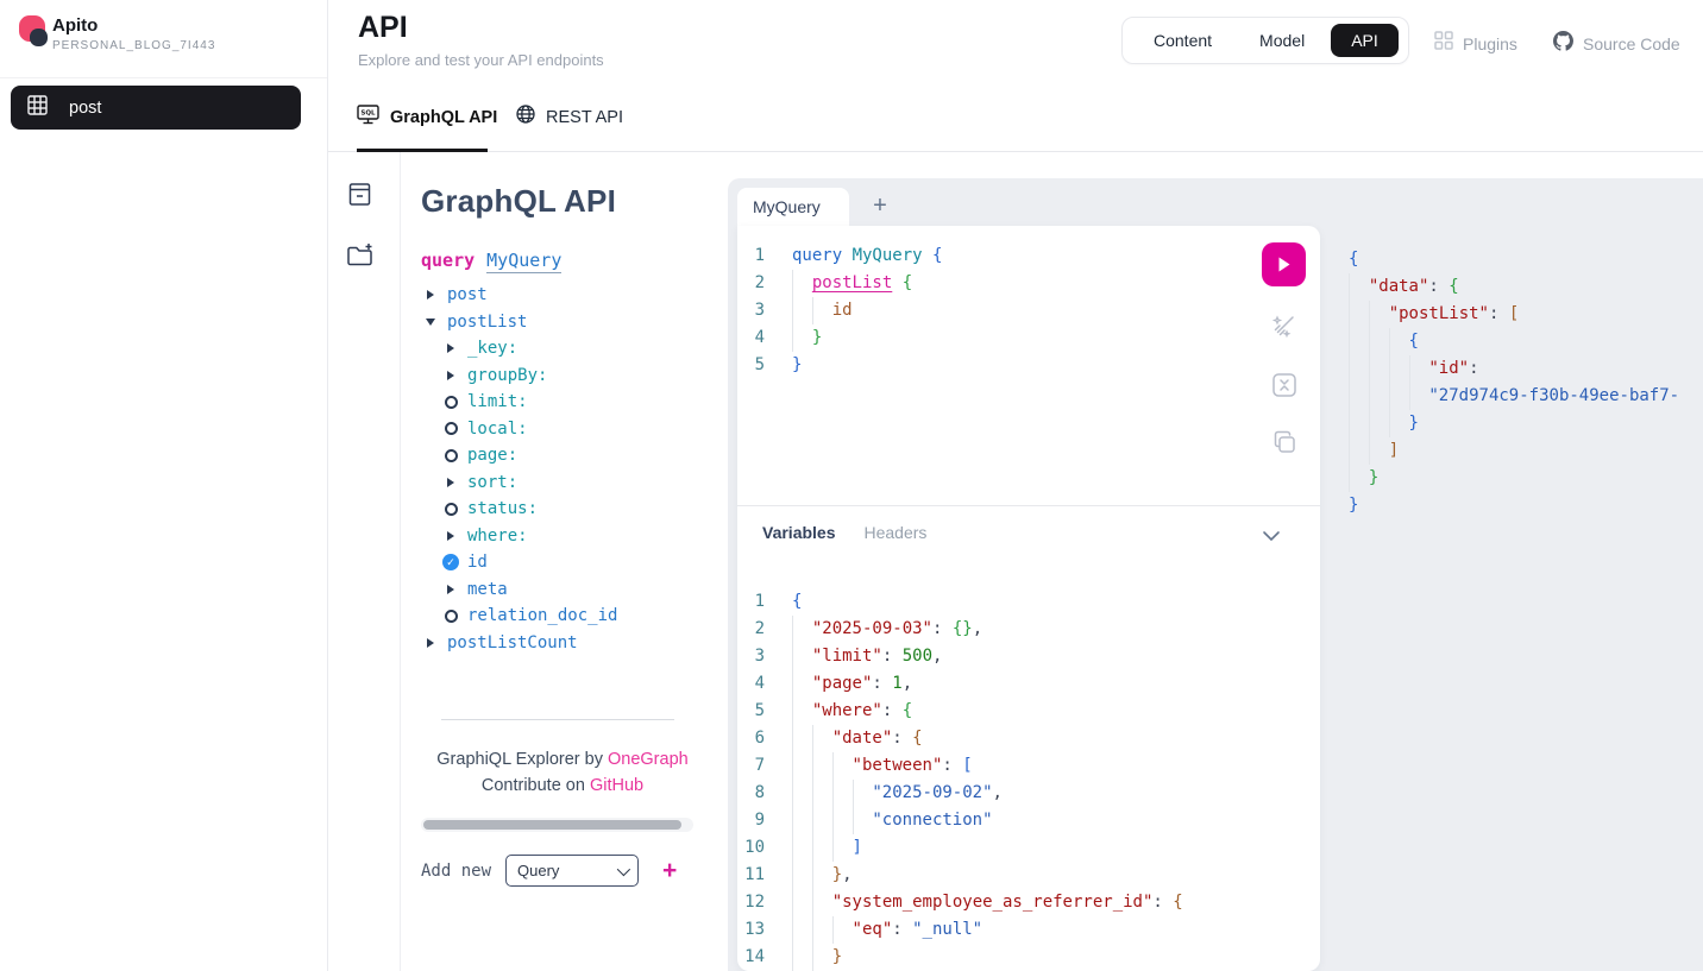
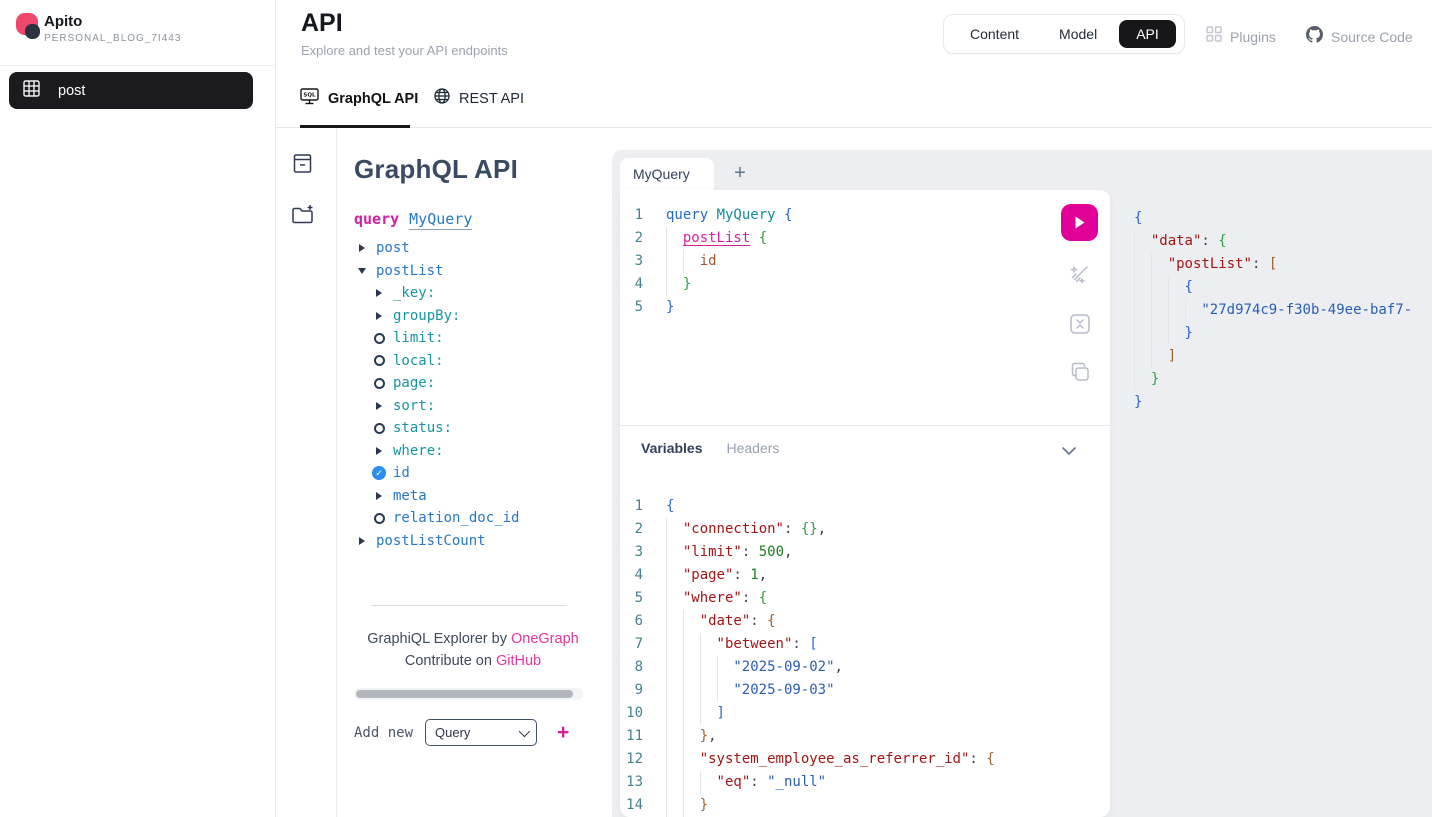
  Apito
  PERSONAL_BLOG_7I443
  post
  API
  Explore and test your API endpoints
  Content
  Model
  API
  Plugins
  Source Code
  GraphQL API
  REST API
  GraphQL API
  query
  MyQuery
  post
  postList
  _key:
  groupBy:
  limit:
  local:
  page:
  sort:
  status:
  where:
  ✓
  id
  meta
  relation_doc_id
  postListCount
  GraphiQL Explorer by OneGraph
  Contribute on GitHub
  Add new
  Query
  +
  MyQuery
  +
  1
  query MyQuery {
  2
  postList {
  3
  id
  4
  }
  5
  }
  Variables
  Headers
  1
  {
  2
- "2025-09-03": {},
+ "connection": {},
  3
  "limit": 500,
  4
  "page": 1,
  5
  "where": {
  6
  "date": {
  7
  "between": [
  8
  "2025-09-02",
  9
- "connection"
+ "2025-09-03"
  10
  ]
  11
  },
  12
  "system_employee_as_referrer_id": {
  13
  "eq": "_null"
  14
  }
  {
  "data": {
  "postList": [
  {
- "id":
  "27d974c9-f30b-49ee-baf7-
  }
  ]
  }
  }
